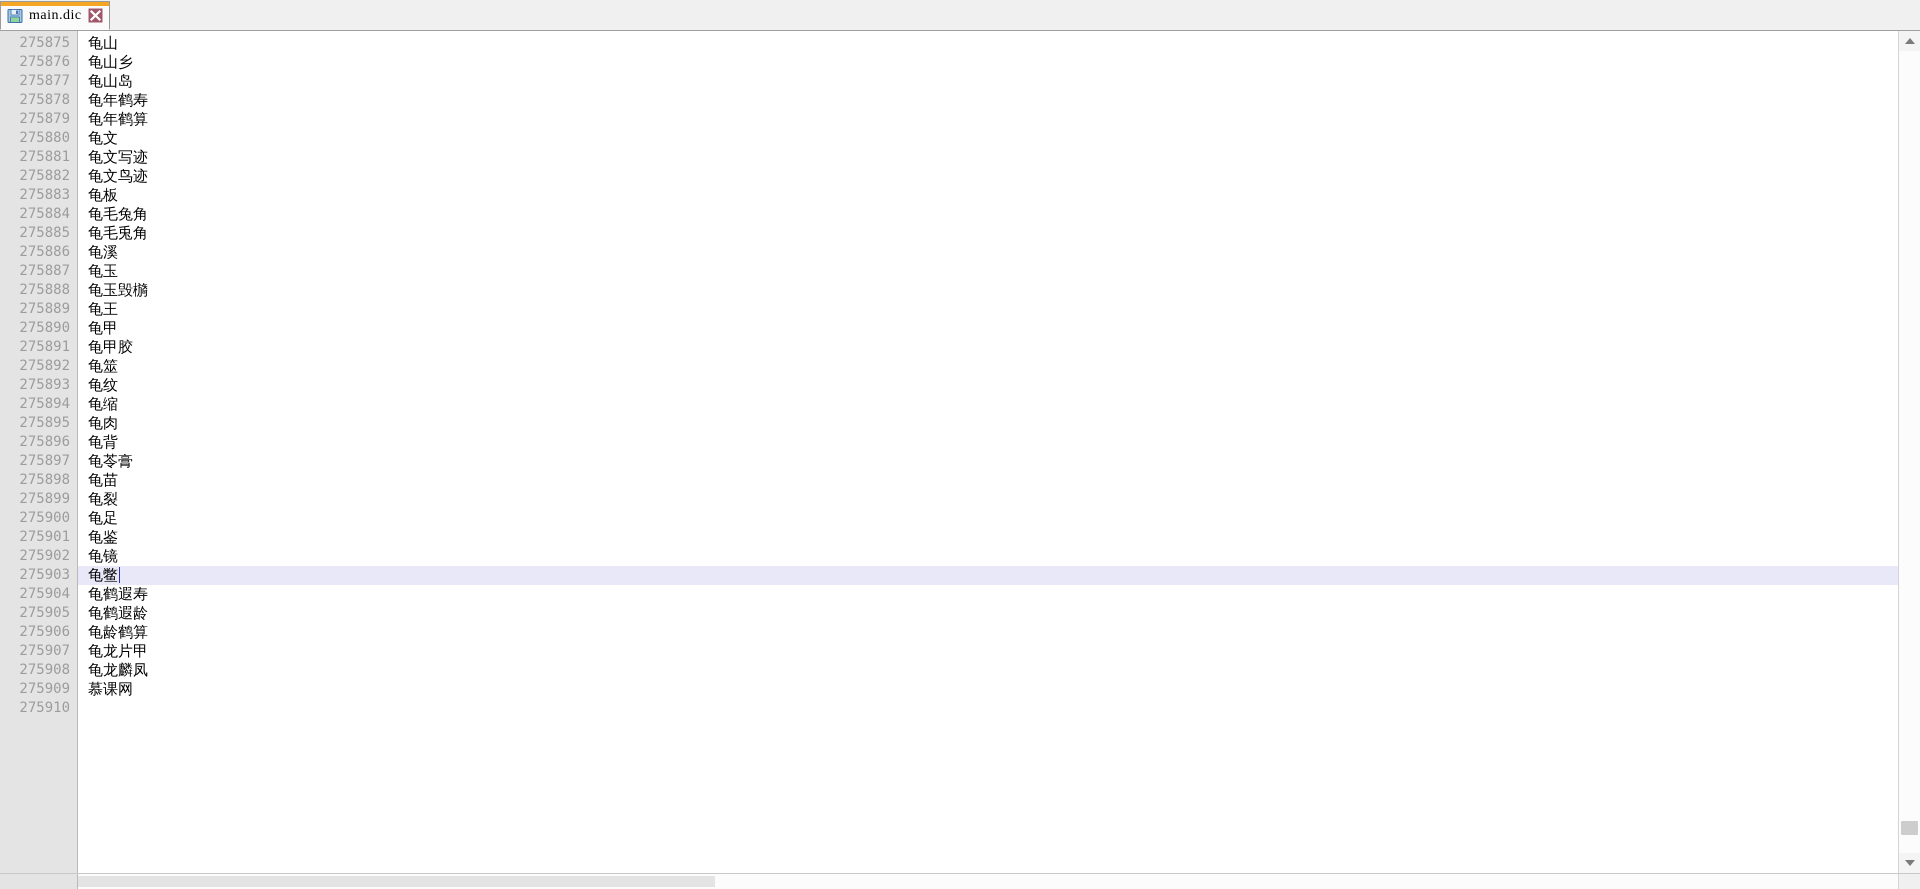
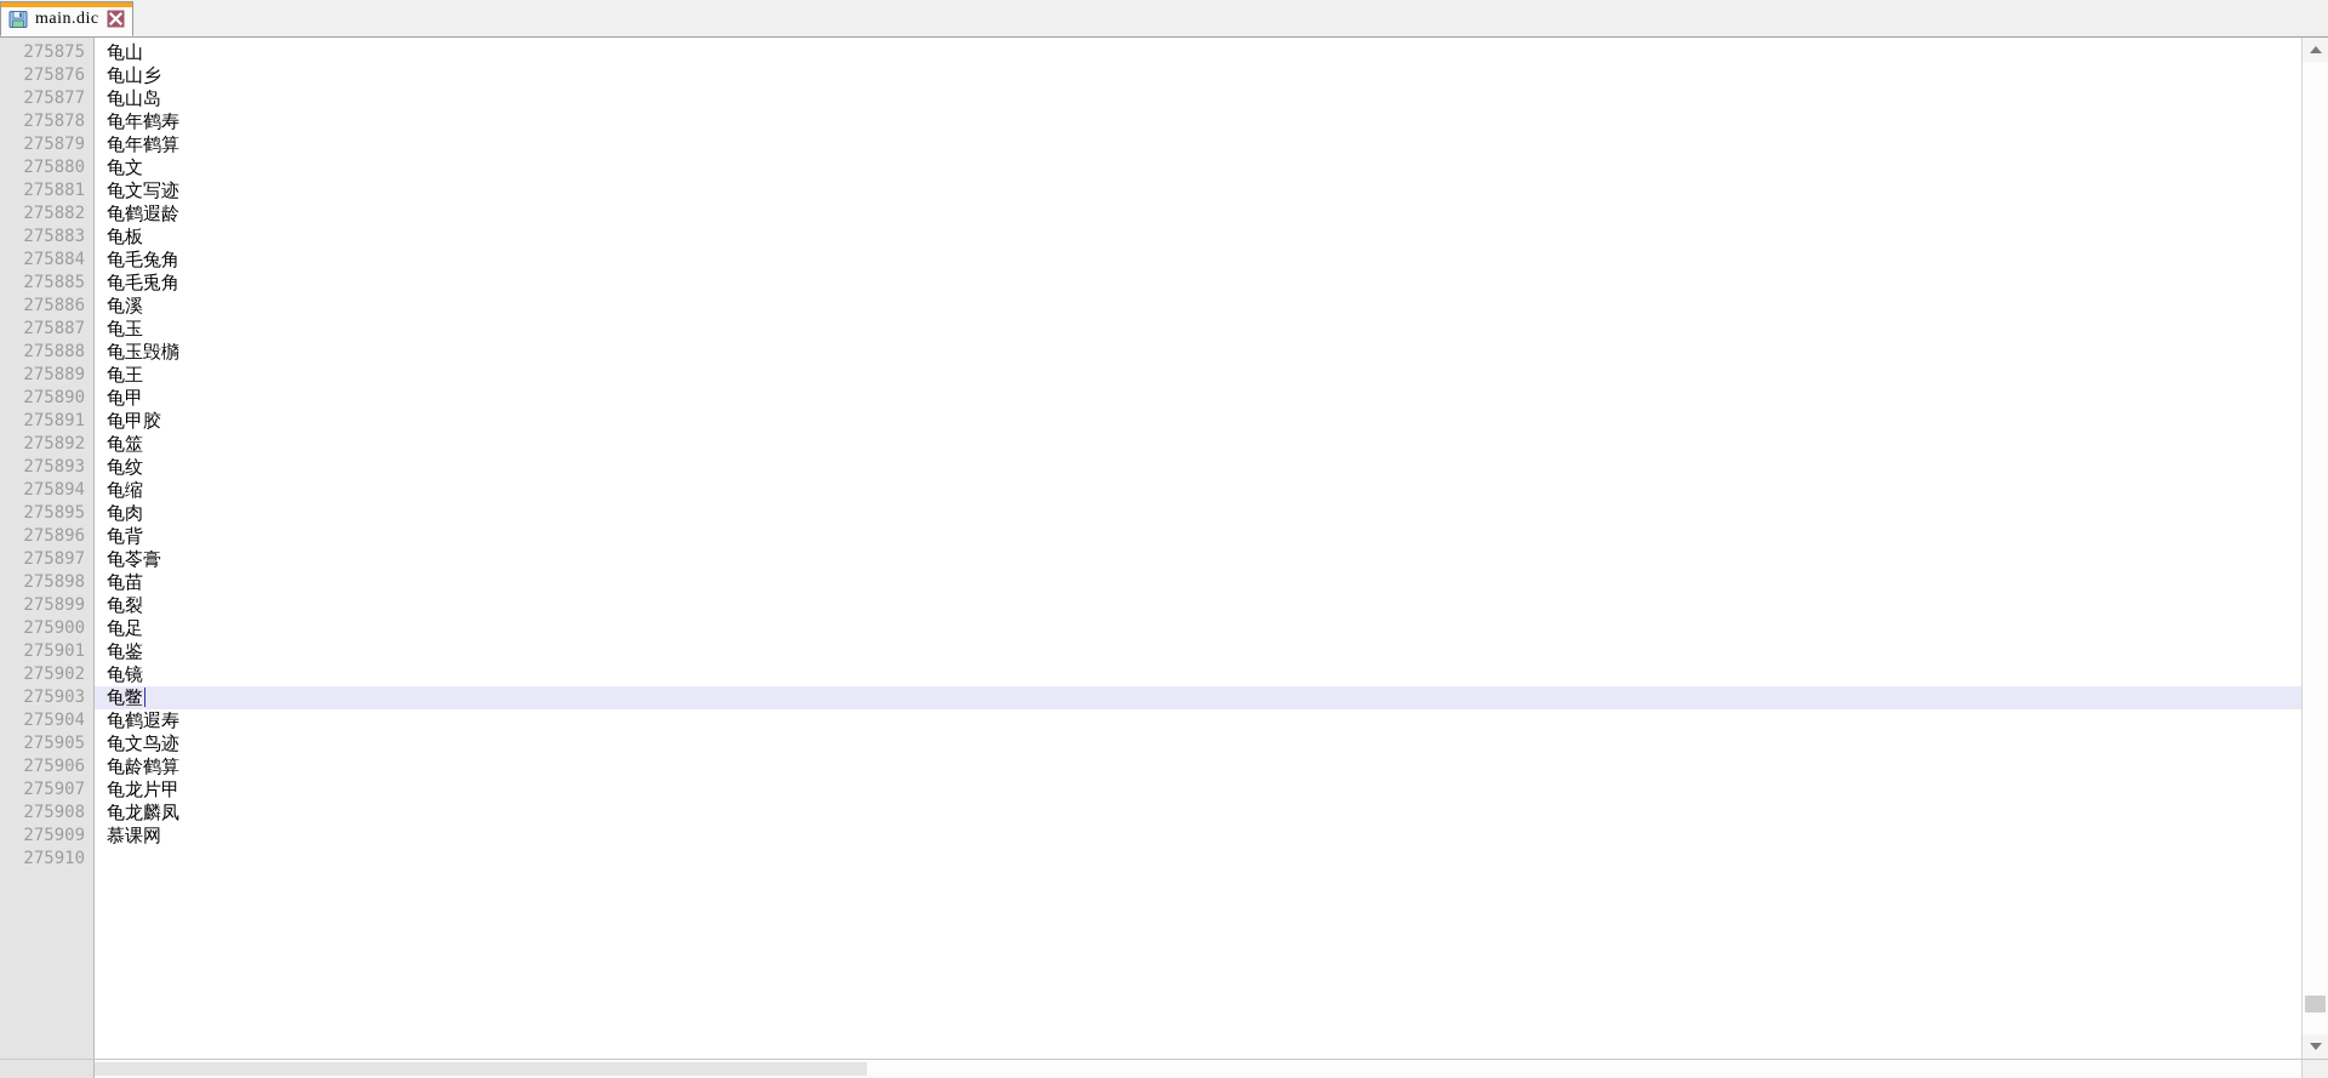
  main.dic
  275875
  275876
  275877
  275878
  275879
  275880
  275881
  275882
  275883
  275884
  275885
  275886
  275887
  275888
  275889
  275890
  275891
  275892
  275893
  275894
  275895
  275896
  275897
  275898
  275899
  275900
  275901
  275902
  275903
  275904
  275905
  275906
  275907
  275908
  275909
  275910
  龟山
  龟山乡
  龟山岛
  龟年鹤寿
  龟年鹤算
  龟文
  龟文写迹
- 龟文鸟迹
+ 龟鹤遐龄
  龟板
  龟毛兔角
  龟毛兎角
  龟溪
  龟玉
  龟玉毁檹
  龟王
  龟甲
  龟甲胶
  龟筮
  龟纹
  龟缩
  龟肉
  龟背
  龟苓膏
  龟苗
  龟裂
  龟足
  龟鉴
  龟镜
  龟鳖
  龟鹤遐寿
- 龟鹤遐龄
+ 龟文鸟迹
  龟龄鹤算
  龟龙片甲
  龟龙麟凤
  慕课网
